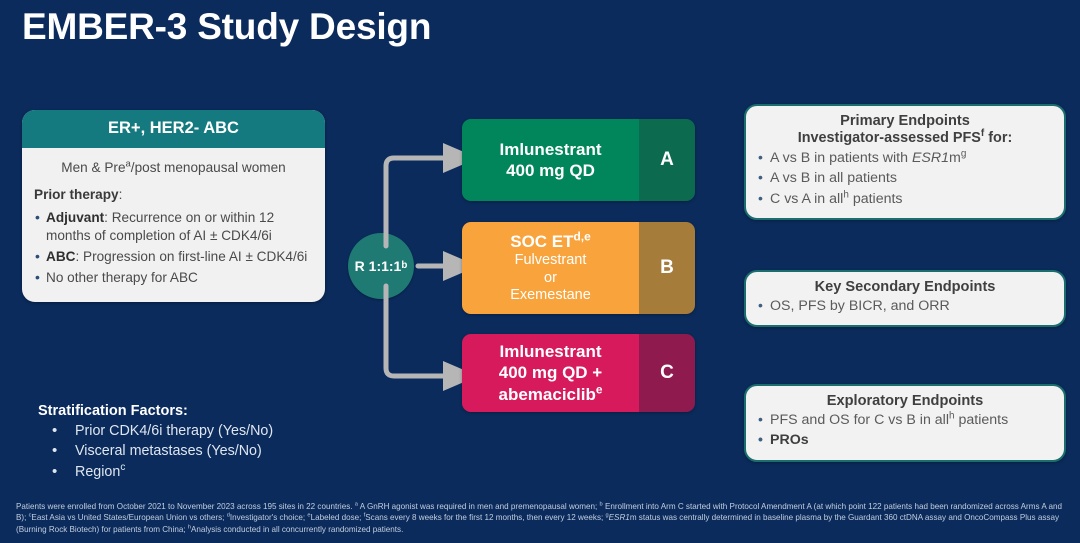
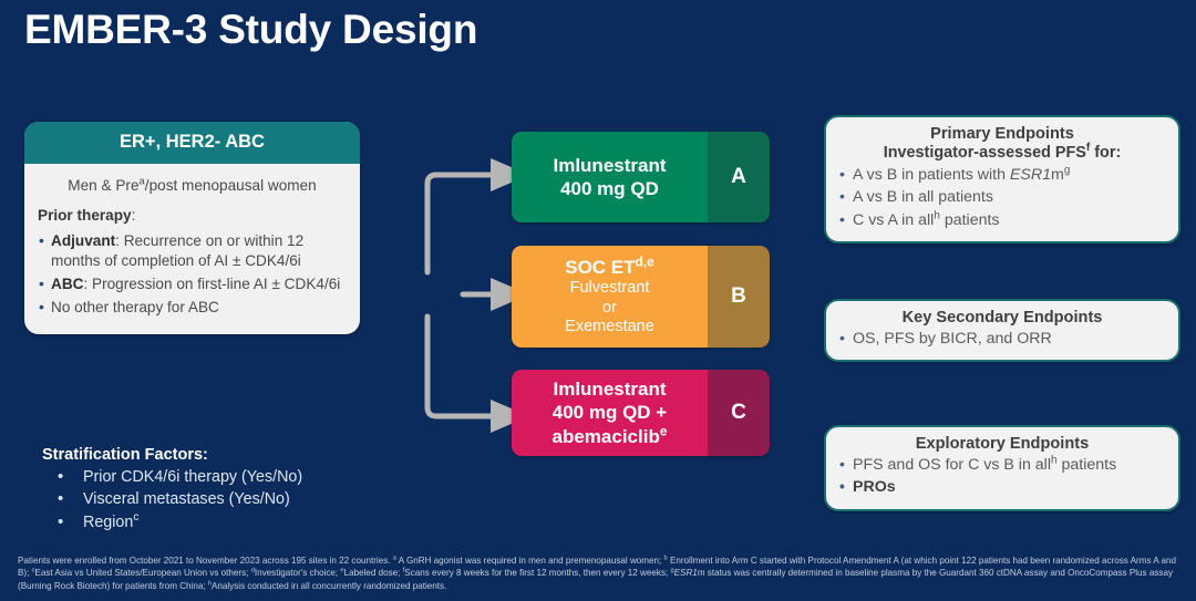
  EMBER-3 Study Design
  ER+, HER2- ABC
  Men & Prea/post menopausal women
  Prior therapy:
  Adjuvant: Recurrence on or within 12 months of completion of AI ± CDK4/6i
  ABC: Progression on first-line AI ± CDK4/6i
  No other therapy for ABC
  Stratification Factors:
  Prior CDK4/6i therapy (Yes/No)
  Visceral metastases (Yes/No)
  Regionc
- R 1:1:1
  Imlunestrant
  400 mg QD
  A
  SOC ETd,e
  Fulvestrant
  or
  Exemestane
  B
  Imlunestrant
  400 mg QD +
  abemaciclibe
  C
  Primary Endpoints
  Investigator-assessed PFSf for:
  A vs B in patients with ESR1mg
  A vs B in all patients
  C vs A in allh patients
  Key Secondary Endpoints
  OS, PFS by BICR, and ORR
  Exploratory Endpoints
  PFS and OS for C vs B in allh patients
  PROs
  Patients were enrolled from October 2021 to November 2023 across 195 sites in 22 countries. A GnRH agonist was required in men and premenopausal women; Enrollment into Arm C started with Protocol Amendment A (at which point 122 patients had been randomized across Arms A and B); East Asia vs United States/European Union vs others; Investigator's choice; Labeled dose; Scans every 8 weeks for the first 12 months, then every 12 weeks; ESR1m status was centrally determined in baseline plasma by the Guardant 360 ctDNA assay and OncoCompass Plus assay (Burning Rock Biotech) for patients from China; Analysis conducted in all concurrently randomized patients.
